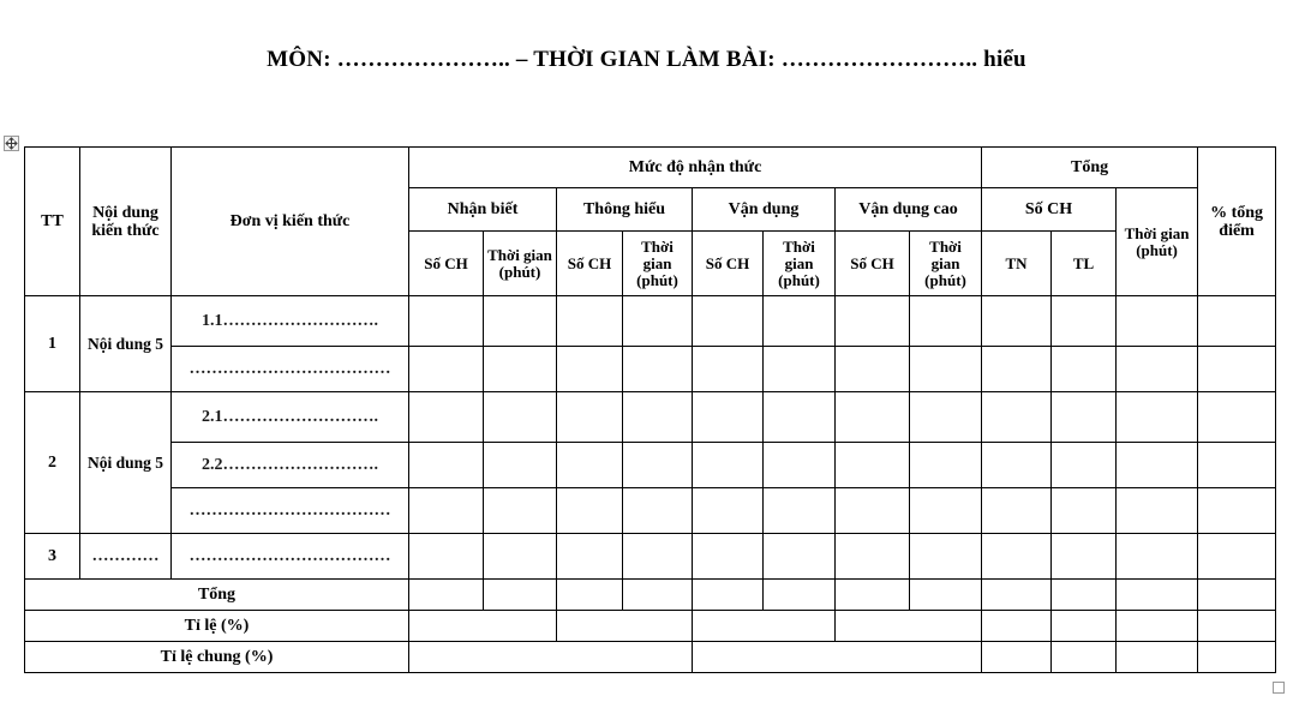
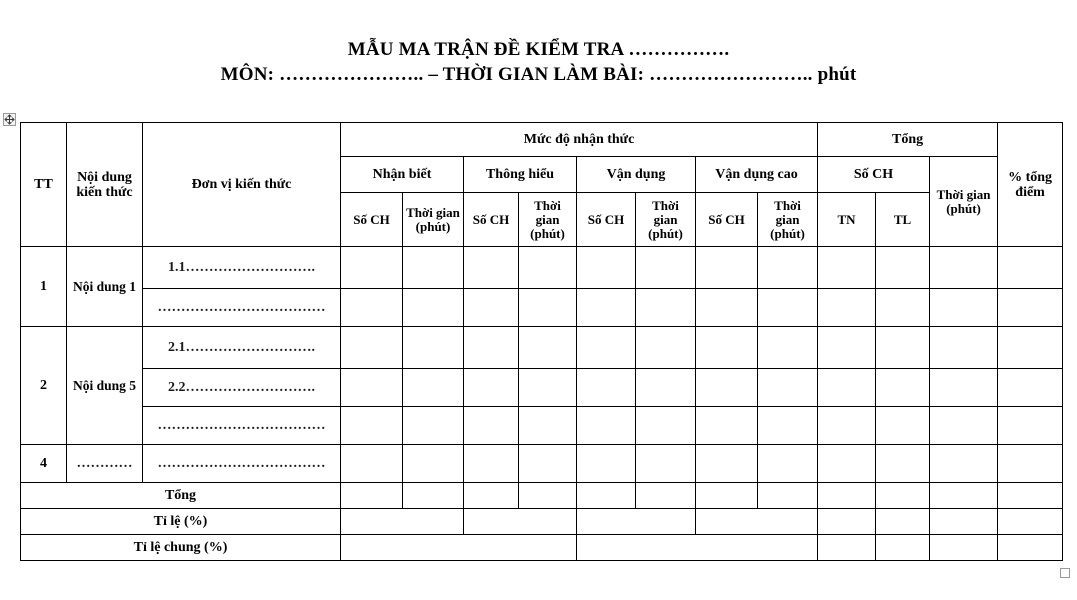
+ MẪU MA TRẬN ĐỀ KIỂM TRA …………….
- MÔN: ………………….. – THỜI GIAN LÀM BÀI: …………………….. hiểu
+ MÔN: ………………….. – THỜI GIAN LÀM BÀI: …………………….. phút
  TT	Nội dung kiến thức	Đơn vị kiến thức	Mức độ nhận thức	Tổng	% tổng điểm
  Nhận biết	Thông hiểu	Vận dụng	Vận dụng cao	Số CH	Thời gian (phút)
  Số CH	Thời gian (phút)	Số CH	Thời gian (phút)	Số CH	Thời gian (phút)	Số CH	Thời gian (phút)	TN	TL
- 1	Nội dung 5	1.1……………………….
+ 1	Nội dung 1	1.1……………………….
  ………………………………
  2	Nội dung 5	2.1……………………….
  2.2……………………….
  ………………………………
- 3	…………	………………………………
+ 4	…………	………………………………
  Tổng
  Tỉ lệ (%)
  Tỉ lệ chung (%)
